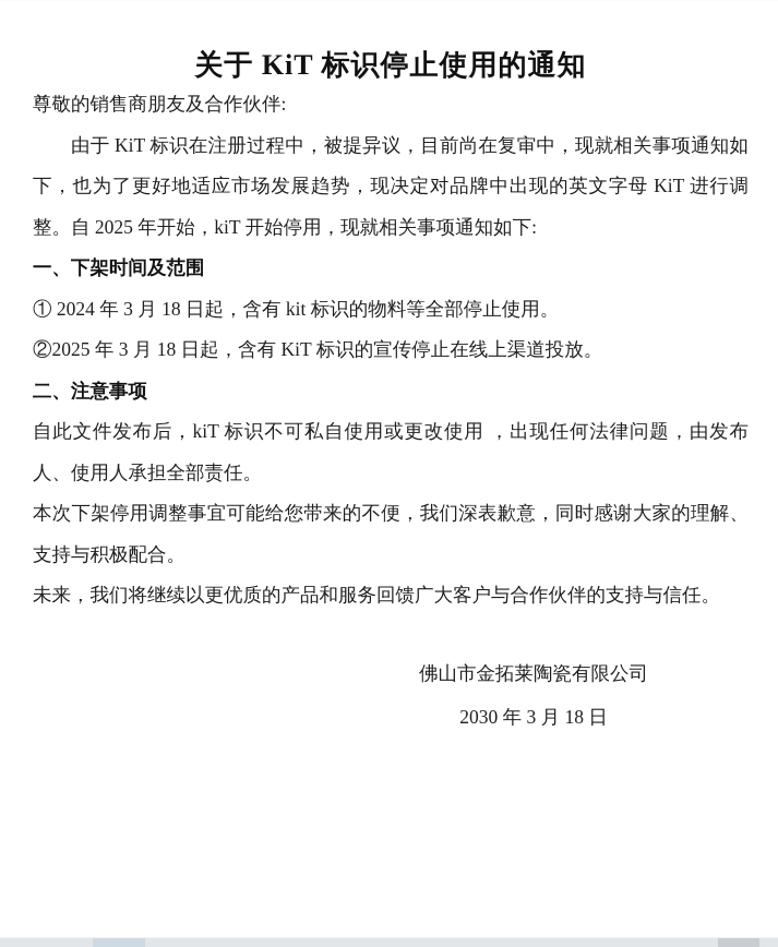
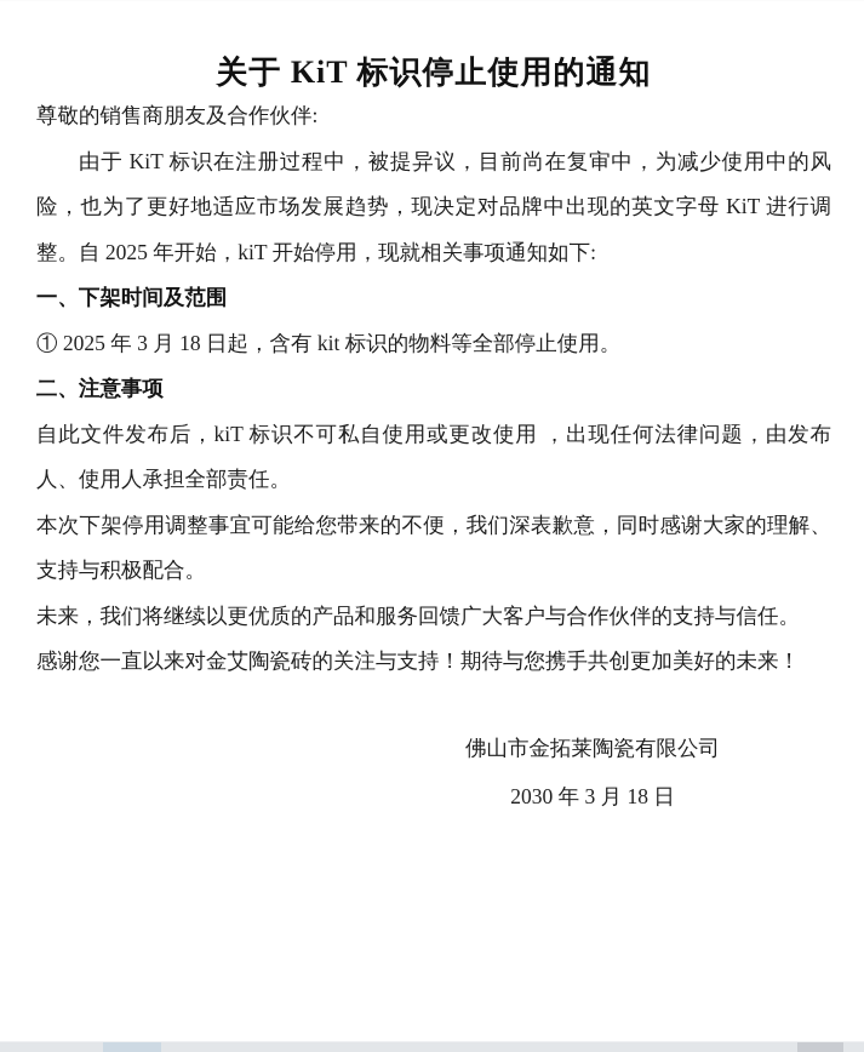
  关于 KiT 标识停止使用的通知
  尊敬的销售商朋友及合作伙伴:
- 由于 KiT 标识在注册过程中，被提异议，目前尚在复审中，现就相关事项通知如下，也为了更好地适应市场发展趋势，现决定对品牌中出现的英文字母 KiT 进行调整。自 2025 年开始，kiT 开始停用，现就相关事项通知如下:
+ 由于 KiT 标识在注册过程中，被提异议，目前尚在复审中，为减少使用中的风险，也为了更好地适应市场发展趋势，现决定对品牌中出现的英文字母 KiT 进行调整。自 2025 年开始，kiT 开始停用，现就相关事项通知如下:
  一、下架时间及范围
- ① 2024 年 3 月 18 日起，含有 kit 标识的物料等全部停止使用。
+ ① 2025 年 3 月 18 日起，含有 kit 标识的物料等全部停止使用。
- ②2025 年 3 月 18 日起，含有 KiT 标识的宣传停止在线上渠道投放。
  二、注意事项
  自此文件发布后，kiT 标识不可私自使用或更改使用 ，出现任何法律问题，由发布人、使用人承担全部责任。
  本次下架停用调整事宜可能给您带来的不便，我们深表歉意，同时感谢大家的理解、支持与积极配合。
  未来，我们将继续以更优质的产品和服务回馈广大客户与合作伙伴的支持与信任。
+ 感谢您一直以来对金艾陶瓷砖的关注与支持！期待与您携手共创更加美好的未来！
  佛山市金拓莱陶瓷有限公司
  2030 年 3 月 18 日
